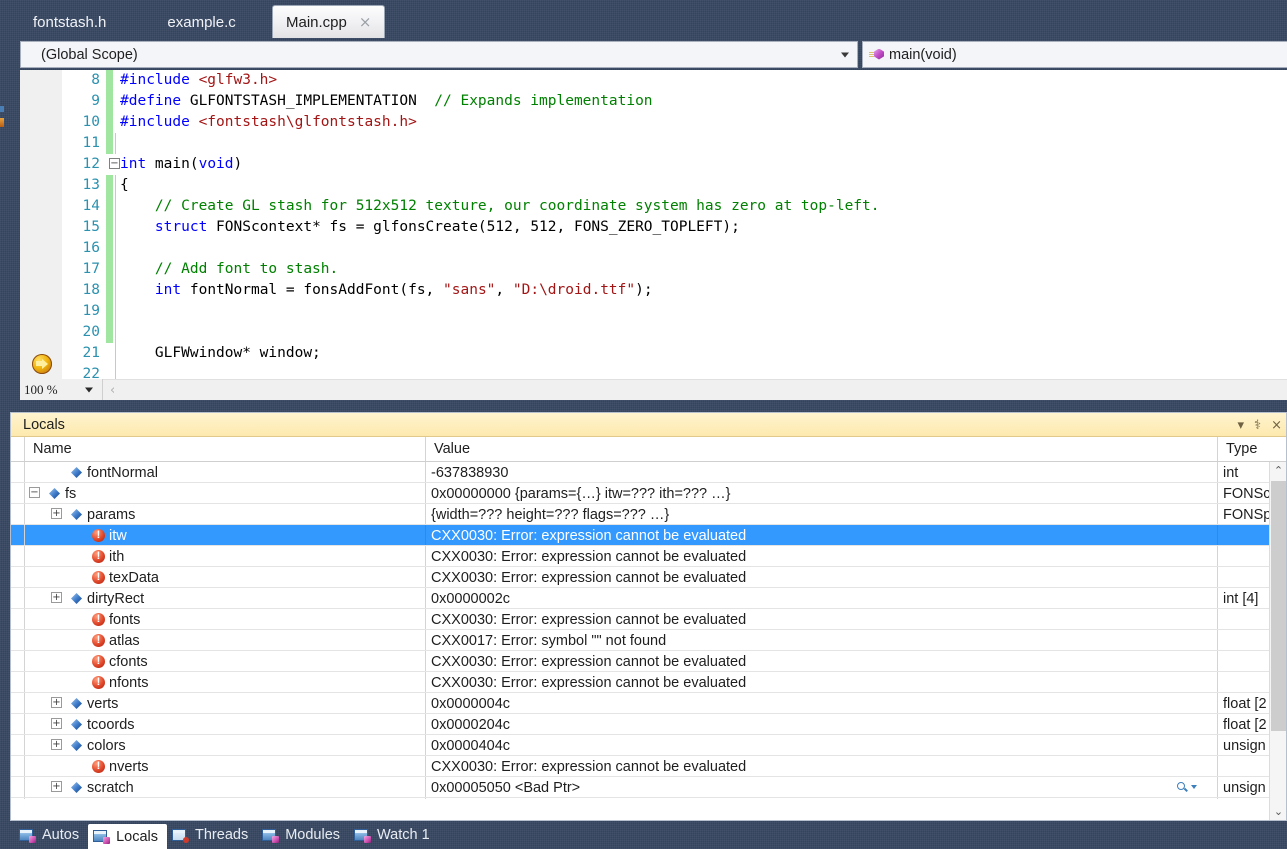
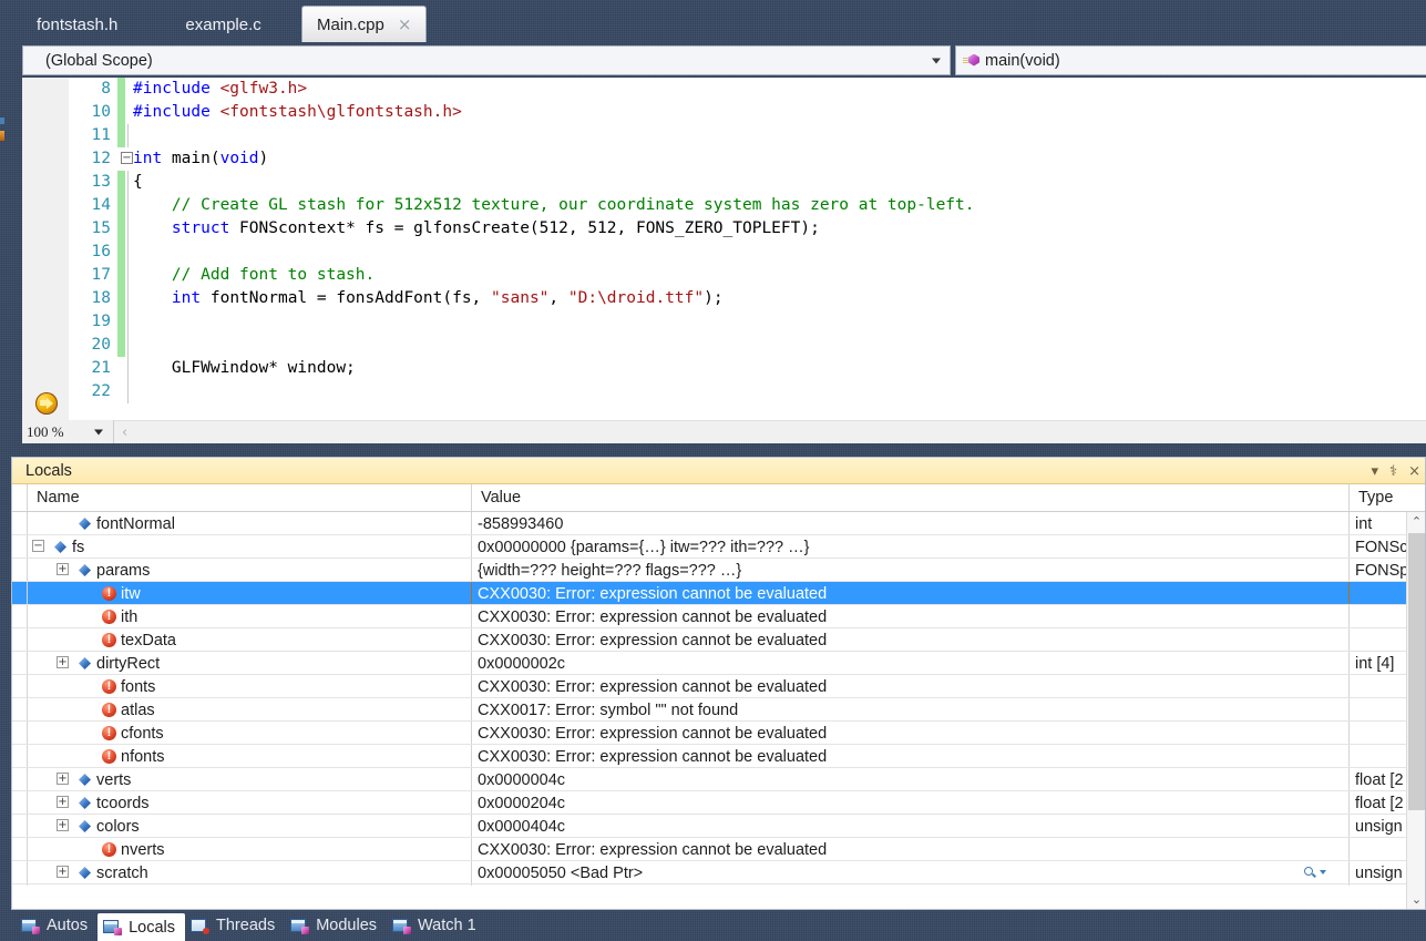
  fontstash.h
  example.c
  Main.cpp
  ×
  (Global Scope)
  main(void)
  8
  #include <glfw3.h>
- 9
- #define GLFONTSTASH_IMPLEMENTATION // Expands implementation
  10
  #include <fontstash\glfontstash.h>
  11
  12
  −
  int main(void)
  13
  {
  14
  // Create GL stash for 512x512 texture, our coordinate system has zero at top-left.
  15
  struct FONScontext* fs = glfonsCreate(512, 512, FONS_ZERO_TOPLEFT);
  16
  17
  // Add font to stash.
  18
  int fontNormal = fonsAddFont(fs, "sans", "D:\droid.ttf");
  19
  20
  21
  GLFWwindow* window;
  22
  100 %
  ‹
  Locals
  ▾
  ⚕
  ×
  Name
  Value
  Type
  fontNormal
- -637838930
+ -858993460
  int
  −
  fs
  0x00000000 {params={…} itw=??? ith=??? …}
  FONSc
  +
  params
  {width=??? height=??? flags=??? …}
  FONSp
  itw
  CXX0030: Error: expression cannot be evaluated
  ith
  CXX0030: Error: expression cannot be evaluated
  texData
  CXX0030: Error: expression cannot be evaluated
  +
  dirtyRect
  0x0000002c
  int [4]
  fonts
  CXX0030: Error: expression cannot be evaluated
  atlas
  CXX0017: Error: symbol "" not found
  cfonts
  CXX0030: Error: expression cannot be evaluated
  nfonts
  CXX0030: Error: expression cannot be evaluated
  +
  verts
  0x0000004c
  float [2
  +
  tcoords
  0x0000204c
  float [2
  +
  colors
  0x0000404c
  unsign
  nverts
  CXX0030: Error: expression cannot be evaluated
  +
  scratch
  0x00005050 <Bad Ptr>
  unsign
  ⌃
  ⌄
  Autos
  Locals
  Threads
  Modules
  Watch 1
